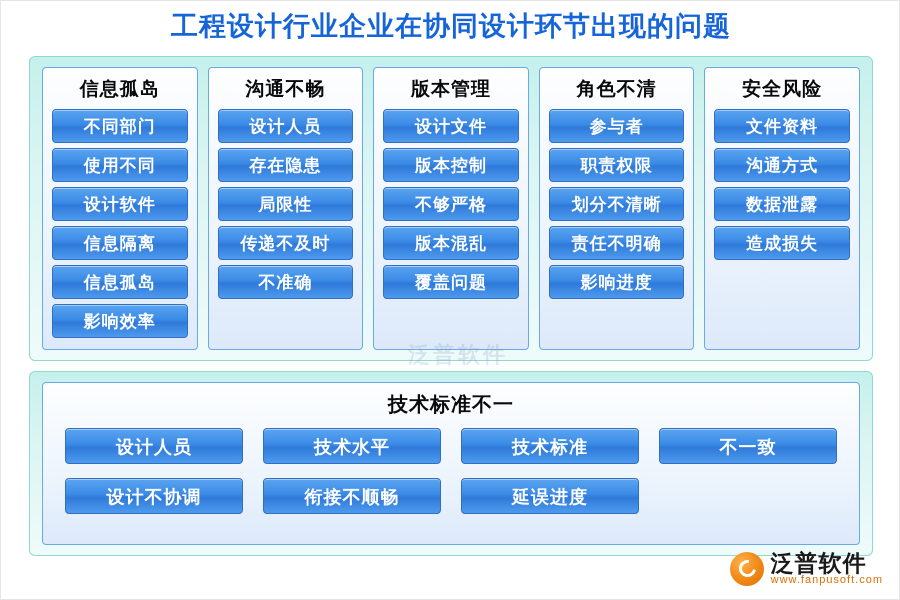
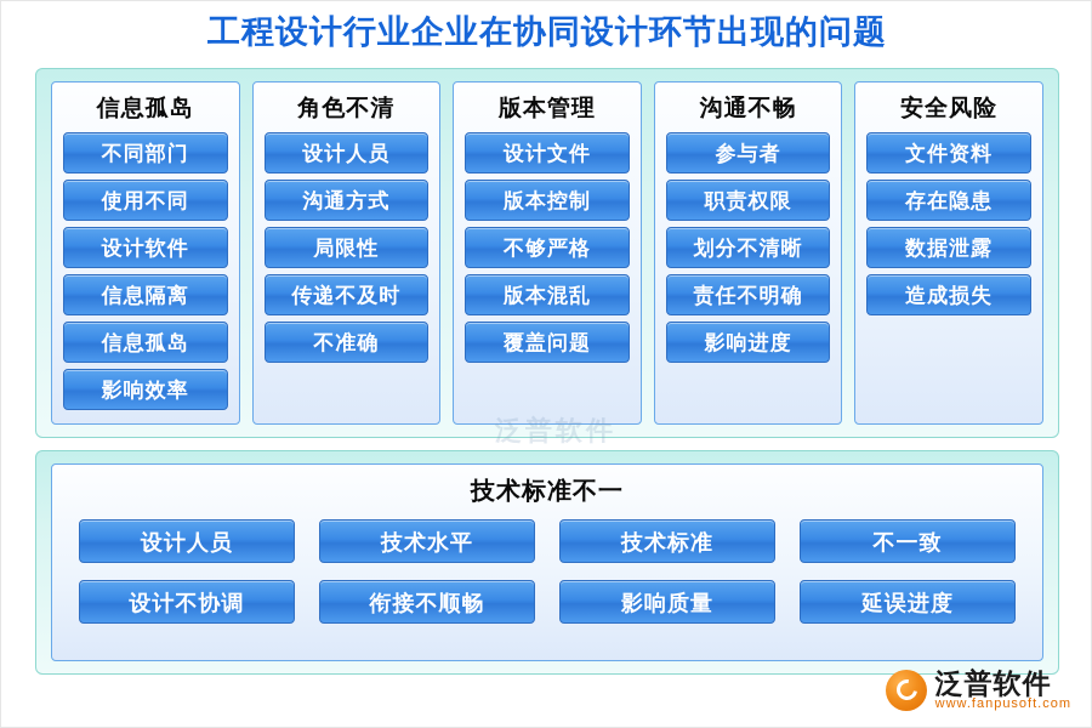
  工程设计行业企业在协同设计环节出现的问题
  信息孤岛
  不同部门
  使用不同
  设计软件
  信息隔离
  信息孤岛
  影响效率
- 沟通不畅
+ 角色不清
  设计人员
- 存在隐患
+ 沟通方式
  局限性
  传递不及时
  不准确
  版本管理
  设计文件
  版本控制
  不够严格
  版本混乱
  覆盖问题
- 角色不清
+ 沟通不畅
  参与者
  职责权限
  划分不清晰
  责任不明确
  影响进度
  安全风险
  文件资料
- 沟通方式
+ 存在隐患
  数据泄露
  造成损失
  泛普软件
  技术标准不一
  设计人员
  技术水平
  技术标准
  不一致
  设计不协调
  衔接不顺畅
+ 影响质量
  延误进度
  泛普软件
  www.fanpusoft.com
